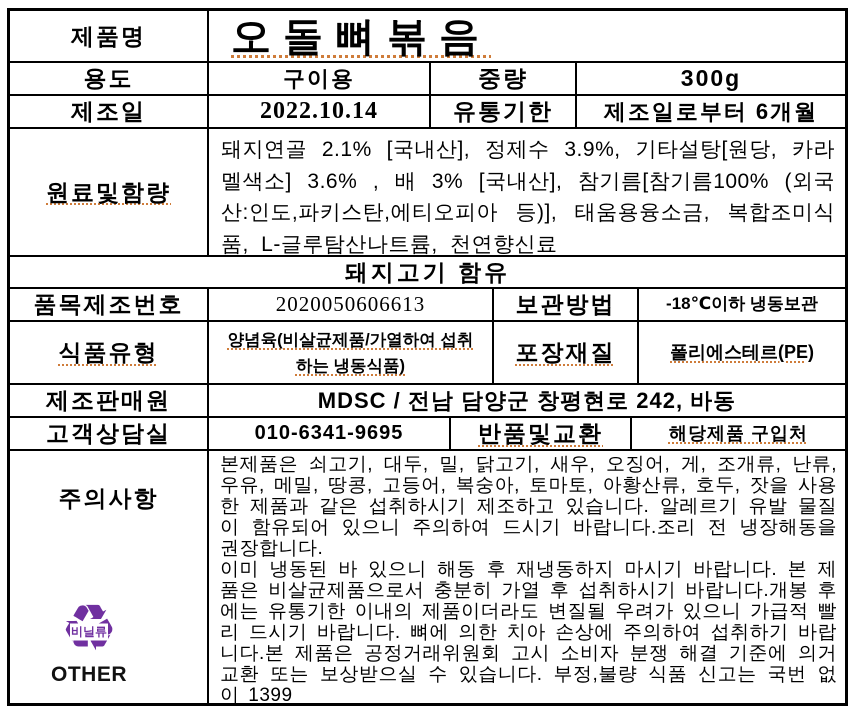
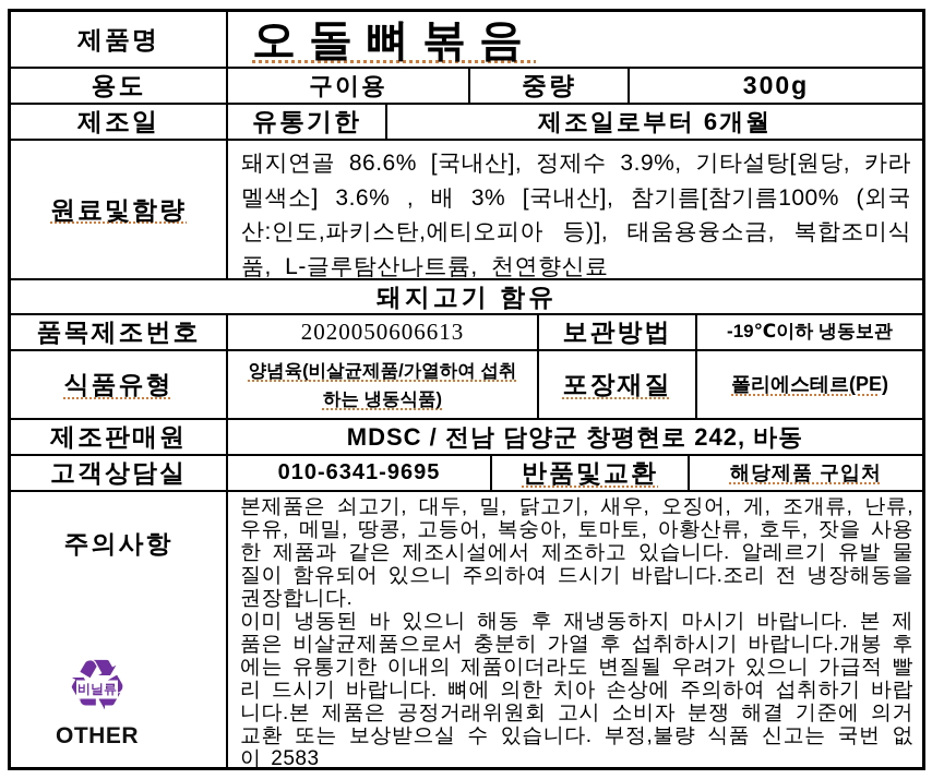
  제품명
  오돌뼈볶음
  용도
  구이용
  중량
  300g
  제조일
- 2022.10.14
  유통기한
  제조일로부터 6개월
  원료및함량
- 돼지연골 2.1% [국내산], 정제수 3.9%, 기타설탕[원당, 카라멜색소] 3.6% , 배 3% [국내산], 참기름[참기름100% (외국산:인도,파키스탄,에티오피아 등)], 태움용융소금, 복합조미식품, L-글루탐산나트륨, 천연향신료
+ 돼지연골 86.6% [국내산], 정제수 3.9%, 기타설탕[원당, 카라멜색소] 3.6% , 배 3% [국내산], 참기름[참기름100% (외국산:인도,파키스탄,에티오피아 등)], 태움용융소금, 복합조미식품, L-글루탐산나트륨, 천연향신료
  돼지고기 함유
  품목제조번호
  2020050606613
  보관방법
- -18℃이하 냉동보관
+ -19℃이하 냉동보관
  식품유형
  양념육(비살균제품/가열하여 섭취하는 냉동식품)
  포장재질
  폴리에스테르(PE)
  제조판매원
  MDSC / 전남 담양군 창평현로 242, 바동
  고객상담실
  010-6341-9695
  반품및교환
  해당제품 구입처
  주의사항
  비닐류
  OTHER
- 본제품은 쇠고기, 대두, 밀, 닭고기, 새우, 오징어, 게, 조개류, 난류, 우유, 메밀, 땅콩, 고등어, 복숭아, 토마토, 아황산류, 호두, 잣을 사용한 제품과 같은 섭취하시기 제조하고 있습니다. 알레르기 유발 물질이 함유되어 있으니 주의하여 드시기 바랍니다.조리 전 냉장해동을 권장합니다.
+ 본제품은 쇠고기, 대두, 밀, 닭고기, 새우, 오징어, 게, 조개류, 난류, 우유, 메밀, 땅콩, 고등어, 복숭아, 토마토, 아황산류, 호두, 잣을 사용한 제품과 같은 제조시설에서 제조하고 있습니다. 알레르기 유발 물질이 함유되어 있으니 주의하여 드시기 바랍니다.조리 전 냉장해동을 권장합니다.
- 이미 냉동된 바 있으니 해동 후 재냉동하지 마시기 바랍니다. 본 제품은 비살균제품으로서 충분히 가열 후 섭취하시기 바랍니다.개봉 후에는 유통기한 이내의 제품이더라도 변질될 우려가 있으니 가급적 빨리 드시기 바랍니다. 뼈에 의한 치아 손상에 주의하여 섭취하기 바랍니다.본 제품은 공정거래위원회 고시 소비자 분쟁 해결 기준에 의거 교환 또는 보상받으실 수 있습니다. 부정,불량 식품 신고는 국번 없이 1399
+ 이미 냉동된 바 있으니 해동 후 재냉동하지 마시기 바랍니다. 본 제품은 비살균제품으로서 충분히 가열 후 섭취하시기 바랍니다.개봉 후에는 유통기한 이내의 제품이더라도 변질될 우려가 있으니 가급적 빨리 드시기 바랍니다. 뼈에 의한 치아 손상에 주의하여 섭취하기 바랍니다.본 제품은 공정거래위원회 고시 소비자 분쟁 해결 기준에 의거 교환 또는 보상받으실 수 있습니다. 부정,불량 식품 신고는 국번 없이 2583
